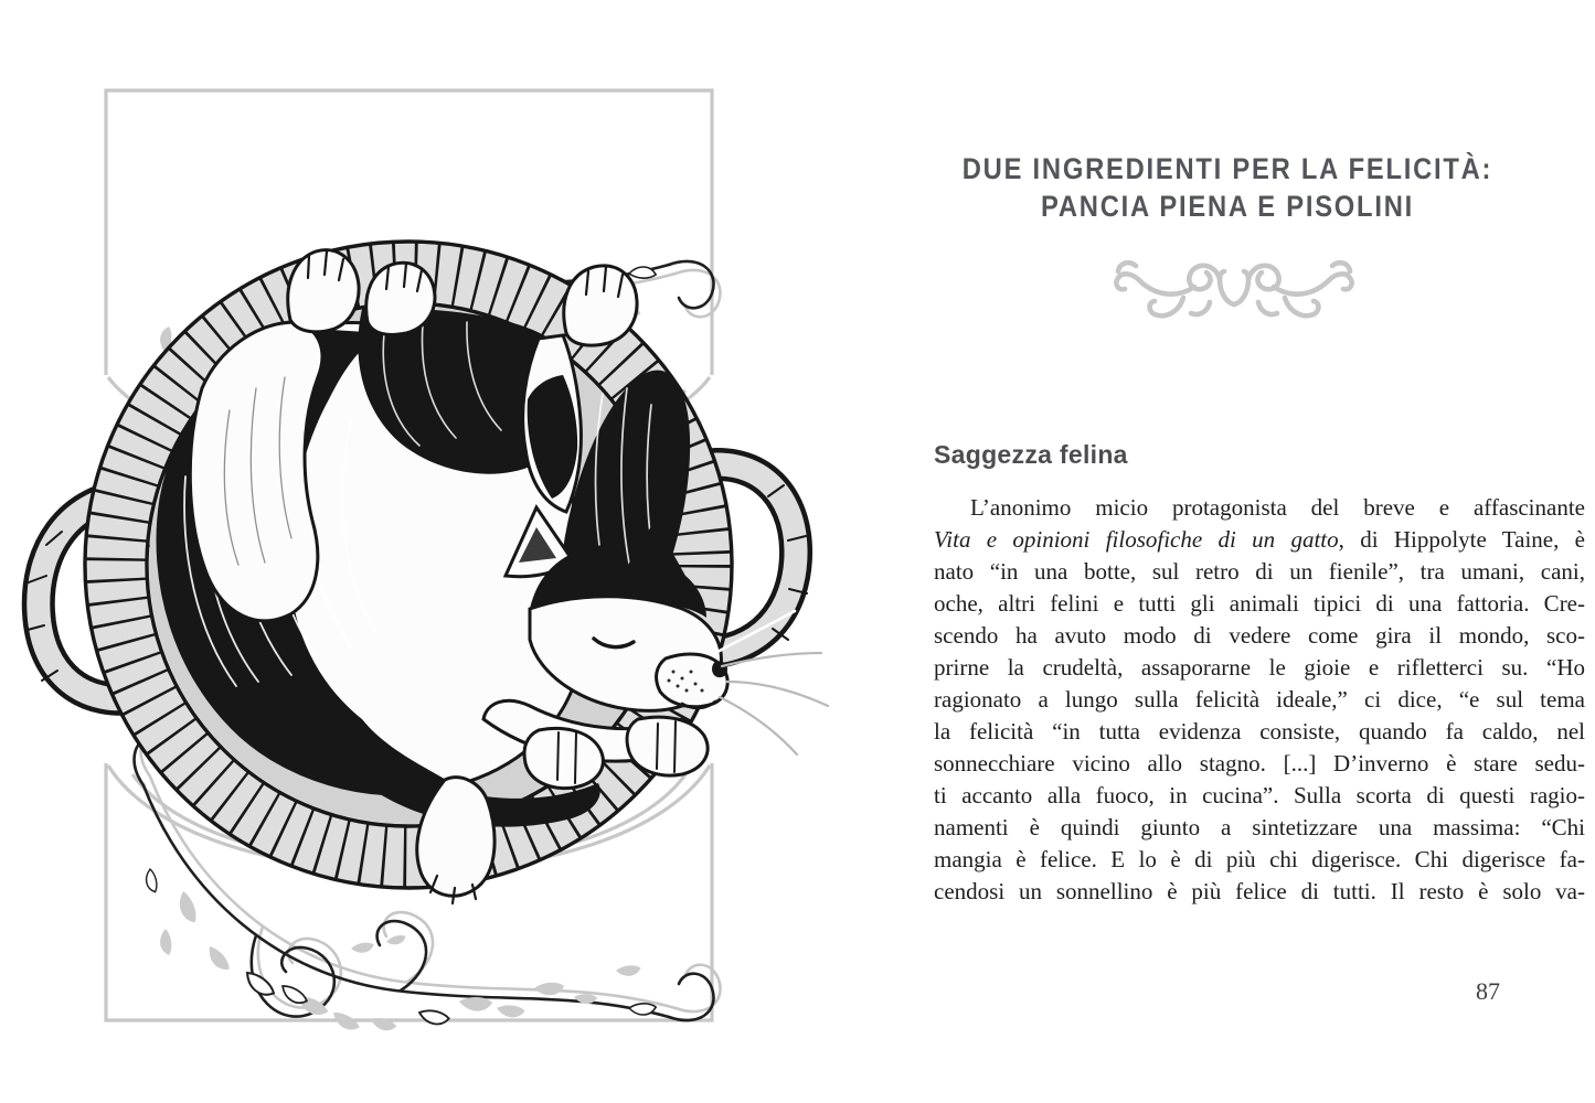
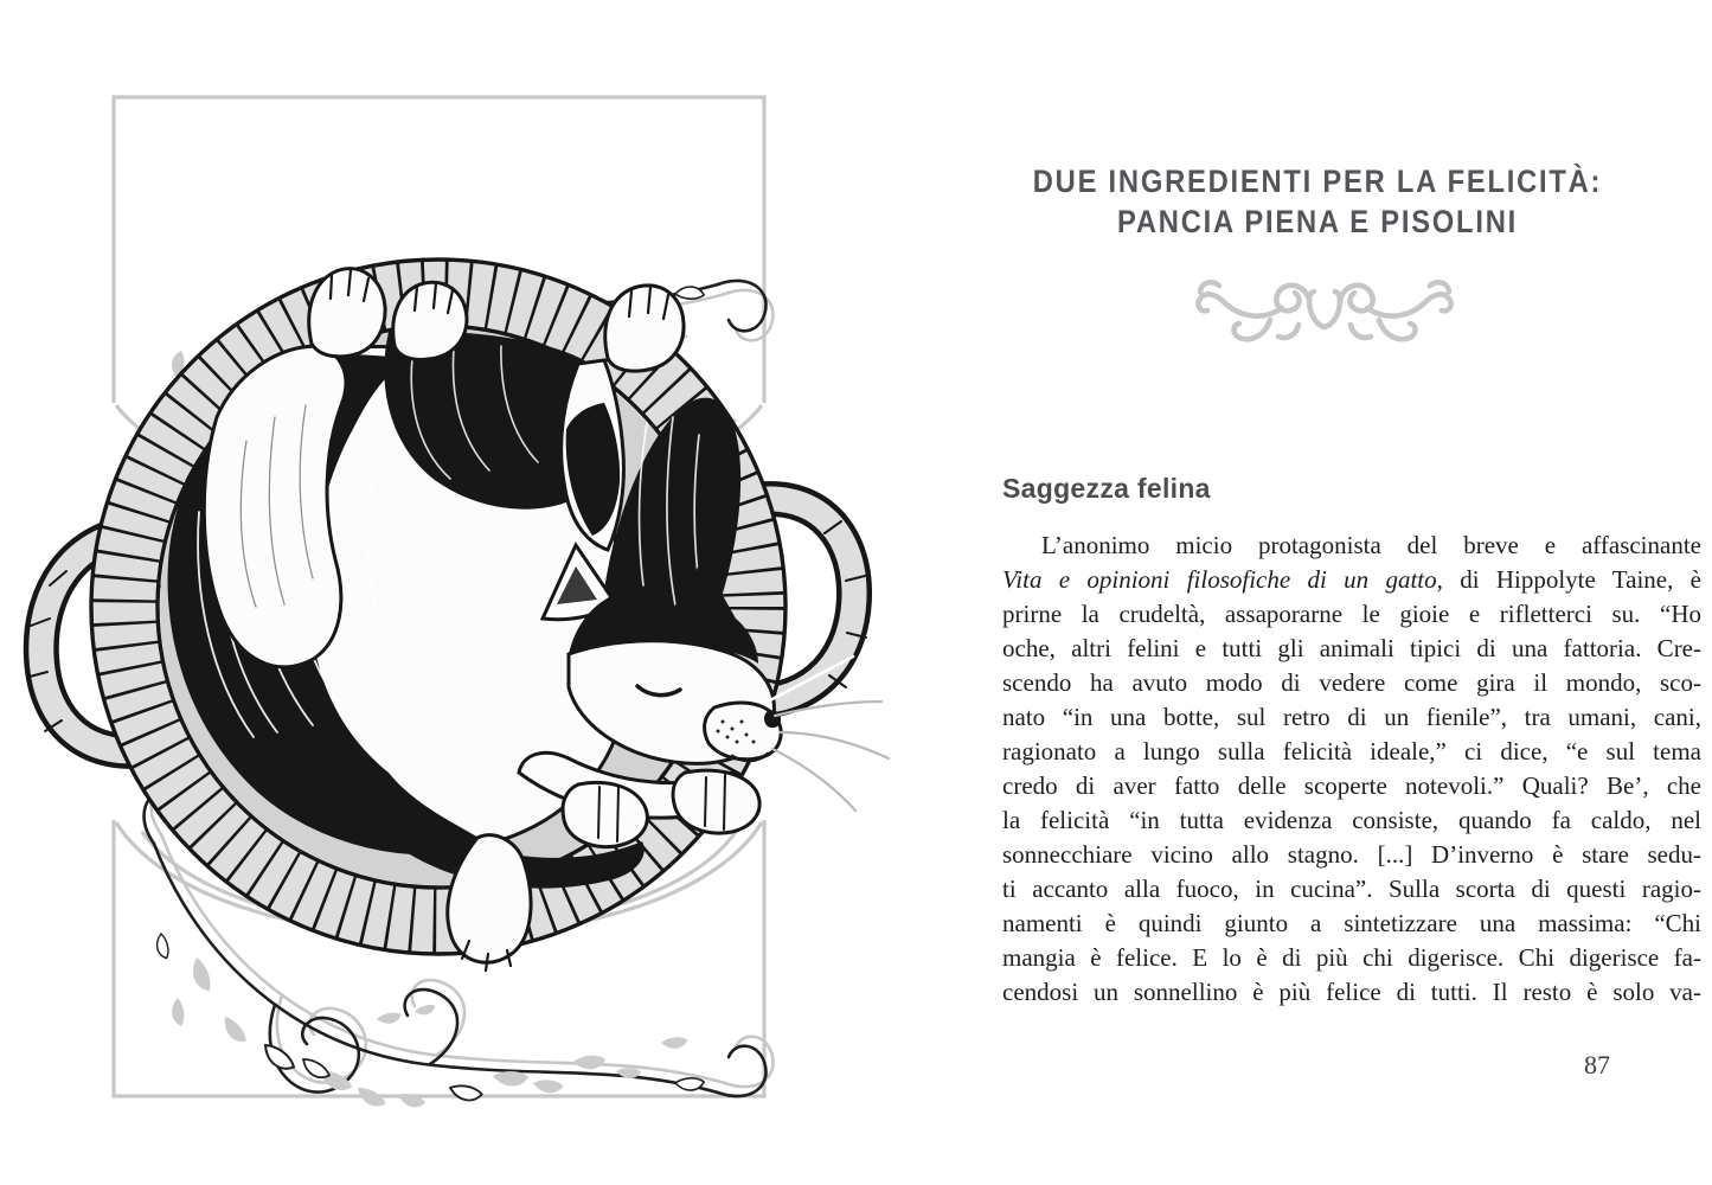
  DUE INGREDIENTI PER LA FELICITÀ:
  PANCIA PIENA E PISOLINI
  Saggezza felina
  L’anonimo micio protagonista del breve e affascinante
  Vita e opinioni filosofiche di un gatto, di Hippolyte Taine, è
- nato “in una botte, sul retro di un fienile”, tra umani, cani,
+ prirne la crudeltà, assaporarne le gioie e rifletterci su. “Ho
  oche, altri felini e tutti gli animali tipici di una fattoria. Cre-
  scendo ha avuto modo di vedere come gira il mondo, sco-
- prirne la crudeltà, assaporarne le gioie e rifletterci su. “Ho
+ nato “in una botte, sul retro di un fienile”, tra umani, cani,
  ragionato a lungo sulla felicità ideale,” ci dice, “e sul tema
+ credo di aver fatto delle scoperte notevoli.” Quali? Be’, che
  la felicità “in tutta evidenza consiste, quando fa caldo, nel
  sonnecchiare vicino allo stagno. [...] D’inverno è stare sedu-
  ti accanto alla fuoco, in cucina”. Sulla scorta di questi ragio-
  namenti è quindi giunto a sintetizzare una massima: “Chi
  mangia è felice. E lo è di più chi digerisce. Chi digerisce fa-
  cendosi un sonnellino è più felice di tutti. Il resto è solo va-
  87
